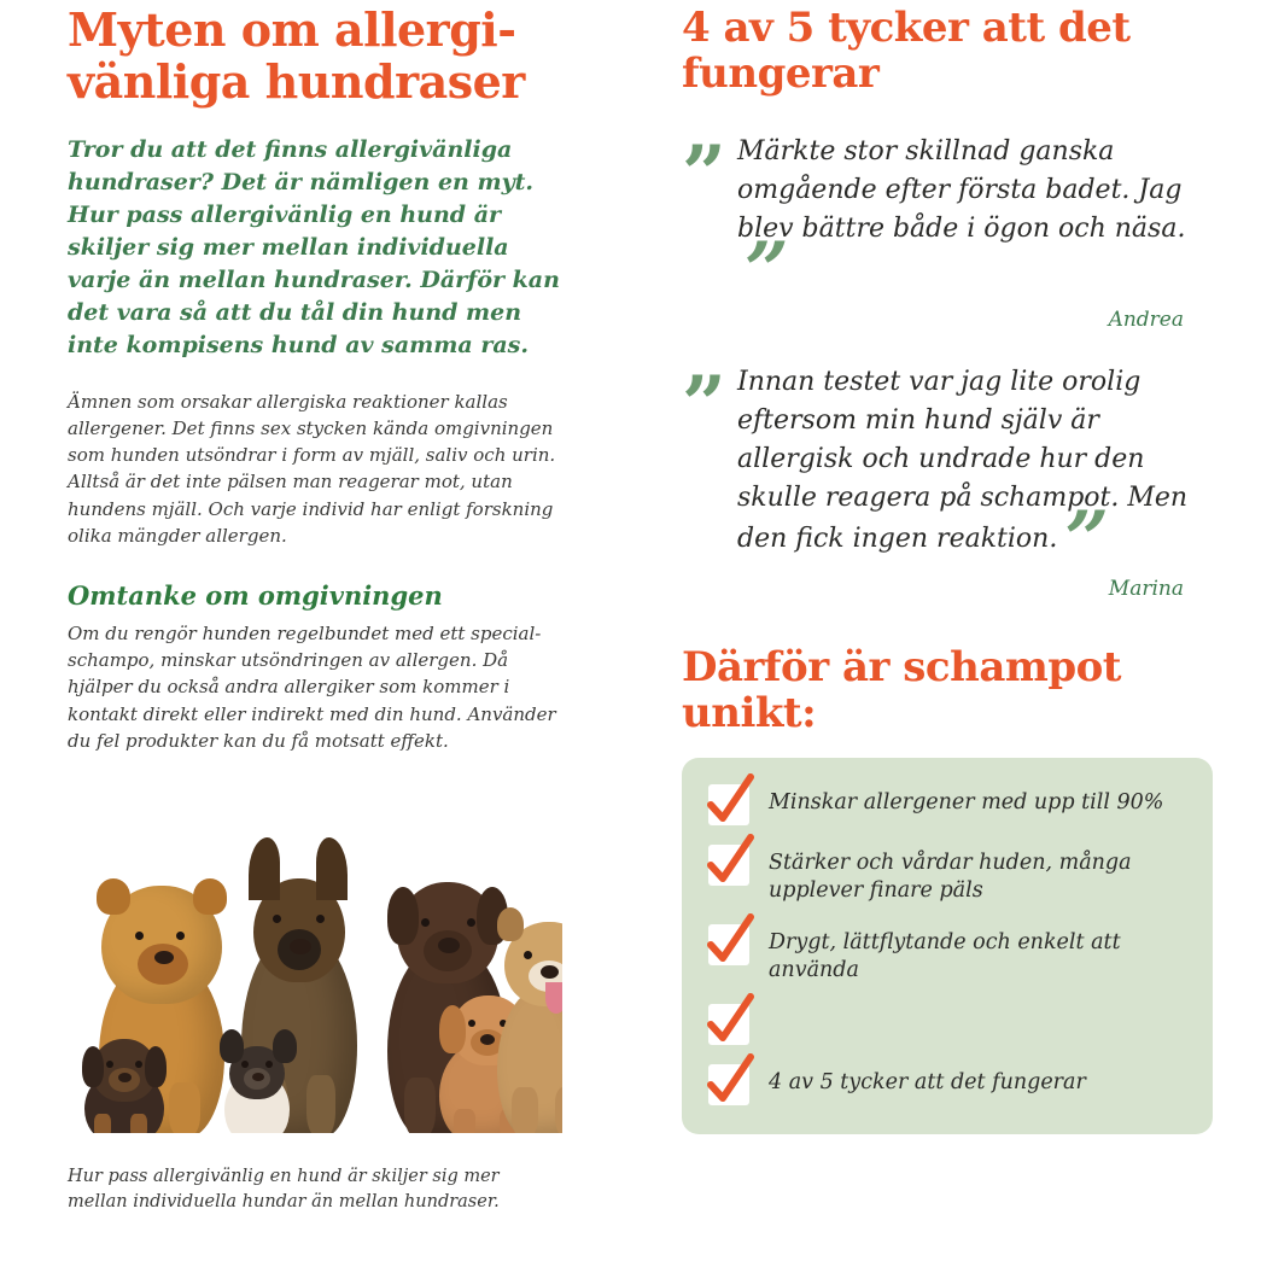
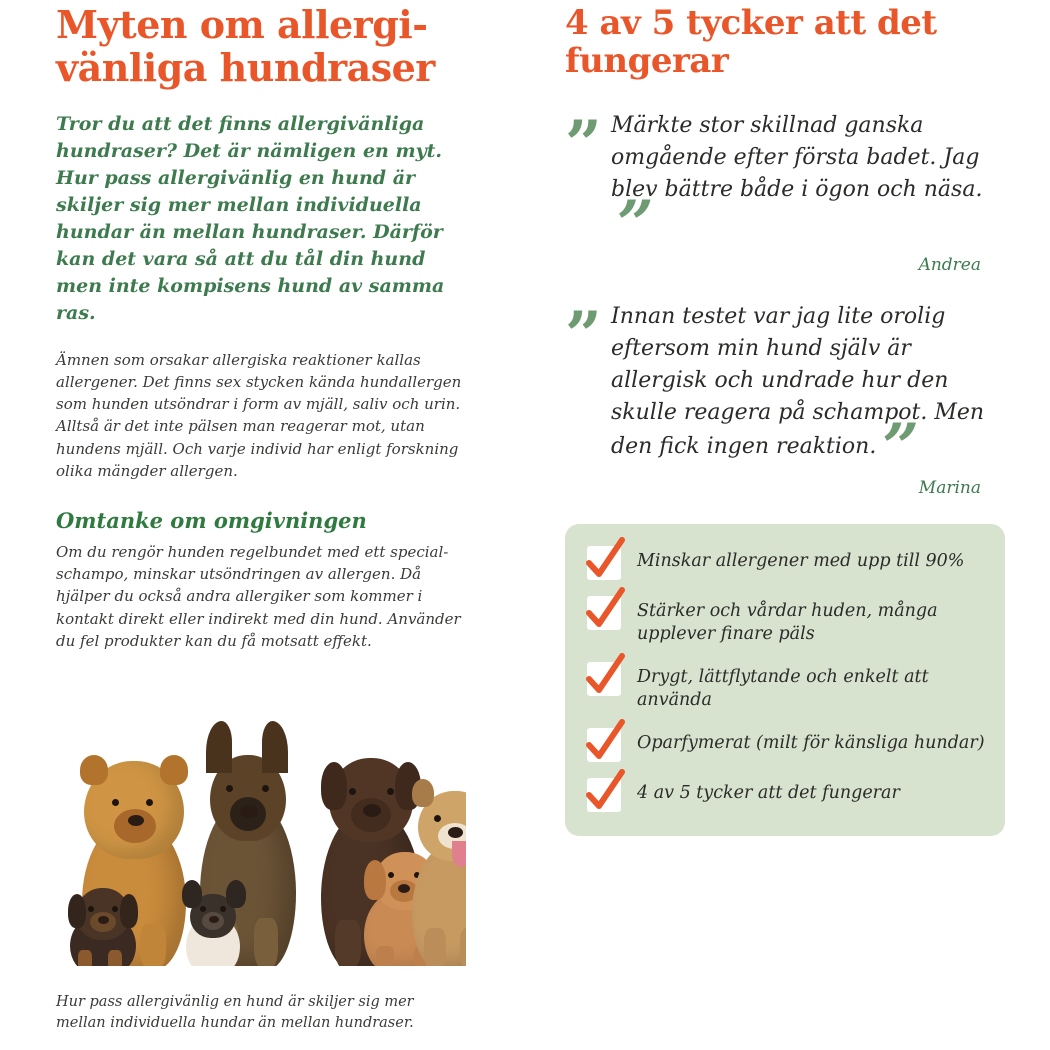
  Myten om allergi-vänliga hundraser
- Tror du att det finns allergivänliga hundraser? Det är nämligen en myt. Hur pass allergivänlig en hund är skiljer sig mer mellan individuella varje än mellan hundraser. Därför kan det vara så att du tål din hund men inte kompisens hund av samma ras.
+ Tror du att det finns allergivänliga hundraser? Det är nämligen en myt. Hur pass allergivänlig en hund är skiljer sig mer mellan individuella hundar än mellan hundraser. Därför kan det vara så att du tål din hund men inte kompisens hund av samma ras.
- Ämnen som orsakar allergiska reaktioner kallas allergener. Det finns sex stycken kända omgivningen som hunden utsöndrar i form av mjäll, saliv och urin. Alltså är det inte pälsen man reagerar mot, utan hundens mjäll. Och varje individ har enligt forskning olika mängder allergen.
+ Ämnen som orsakar allergiska reaktioner kallas allergener. Det finns sex stycken kända hundallergen som hunden utsöndrar i form av mjäll, saliv och urin. Alltså är det inte pälsen man reagerar mot, utan hundens mjäll. Och varje individ har enligt forskning olika mängder allergen.
  Omtanke om omgivningen
  Om du rengör hunden regelbundet med ett special-schampo, minskar utsöndringen av allergen. Då hjälper du också andra allergiker som kommer i kontakt direkt eller indirekt med din hund. Använder du fel produkter kan du få motsatt effekt.
  Hur pass allergivänlig en hund är skiljer sig mer mellan individuella hundar än mellan hundraser.
  4 av 5 tycker att det fungerar
  ”
  Märkte stor skillnad ganska omgående efter första badet. Jag blev bättre både i ögon och näsa.”
  Andrea
  ”
  Innan testet var jag lite orolig eftersom min hund själv är allergisk och undrade hur den skulle reagera på schampot. Men den fick ingen reaktion. ”
  Marina
- Därför är schampot unikt:
  Minskar allergener med upp till 90%
  Stärker och vårdar huden, många upplever finare päls
  Drygt, lättflytande och enkelt att använda
+ Oparfymerat (milt för känsliga hundar)
  4 av 5 tycker att det fungerar
